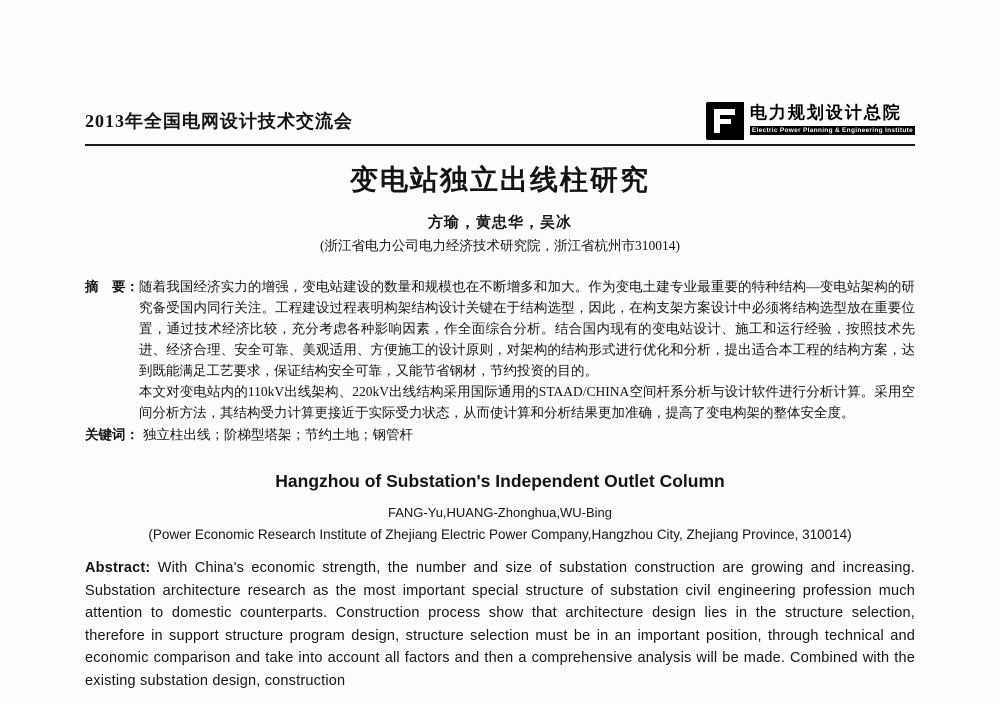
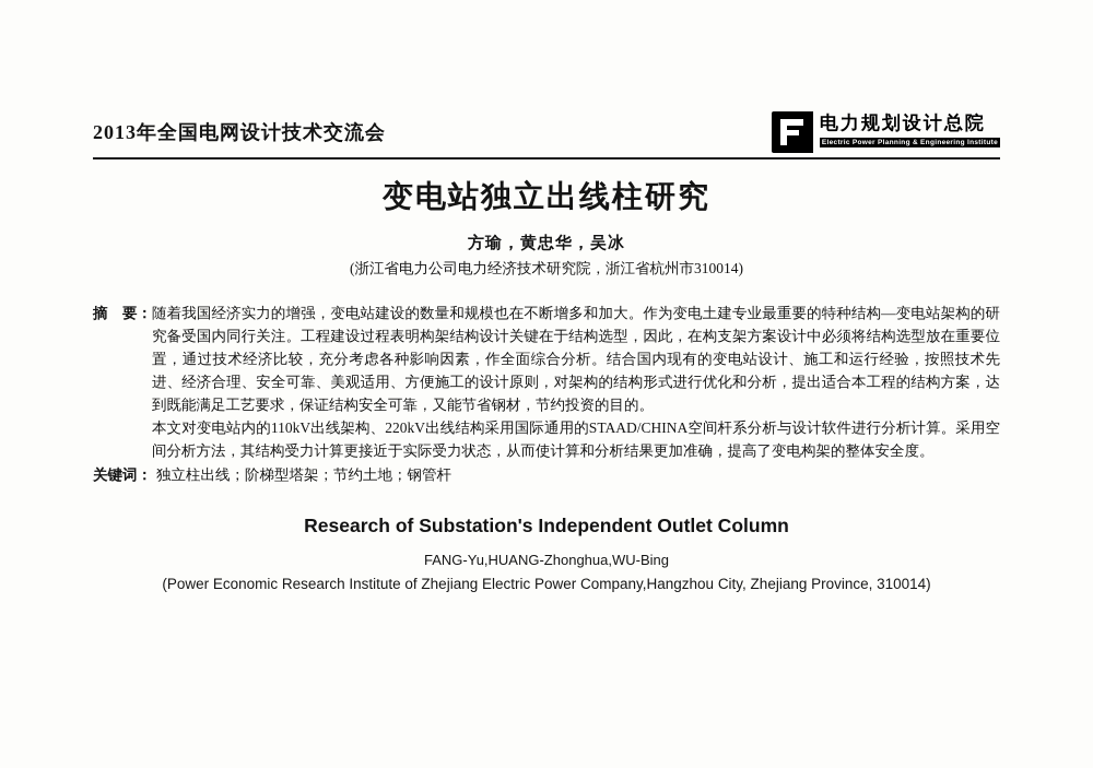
  2013年全国电网设计技术交流会
  电力规划设计总院
  变电站独立出线柱研究
  方瑜，黄忠华，吴冰
  (浙江省电力公司电力经济技术研究院，浙江省杭州市310014)
  摘 要：
  随着我国经济实力的增强，变电站建设的数量和规模也在不断增多和加大。作为变电土建专业最重要的特种结构—变电站架构的研究备受国内同行关注。工程建设过程表明构架结构设计关键在于结构选型，因此，在构支架方案设计中必须将结构选型放在重要位置，通过技术经济比较，充分考虑各种影响因素，作全面综合分析。结合国内现有的变电站设计、施工和运行经验，按照技术先进、经济合理、安全可靠、美观适用、方便施工的设计原则，对架构的结构形式进行优化和分析，提出适合本工程的结构方案，达到既能满足工艺要求，保证结构安全可靠，又能节省钢材，节约投资的目的。
  本文对变电站内的110kV出线架构、220kV出线结构采用国际通用的STAAD/CHINA空间杆系分析与设计软件进行分析计算。采用空间分析方法，其结构受力计算更接近于实际受力状态，从而使计算和分析结果更加准确，提高了变电构架的整体安全度。
  关键词：
  独立柱出线；阶梯型塔架；节约土地；钢管杆
- Hangzhou of Substation's Independent Outlet Column
+ Research of Substation's Independent Outlet Column
  FANG-Yu,HUANG-Zhonghua,WU-Bing
  (Power Economic Research Institute of Zhejiang Electric Power Company,Hangzhou City, Zhejiang Province, 310014)
- Abstract: With China's economic strength, the number and size of substation construction are growing and increasing. Substation architecture research as the most important special structure of substation civil engineering profession much attention to domestic counterparts. Construction process show that architecture design lies in the structure selection, therefore in support structure program design, structure selection must be in an important position, through technical and economic comparison and take into account all factors and then a comprehensive analysis will be made. Combined with the existing substation design, construction
